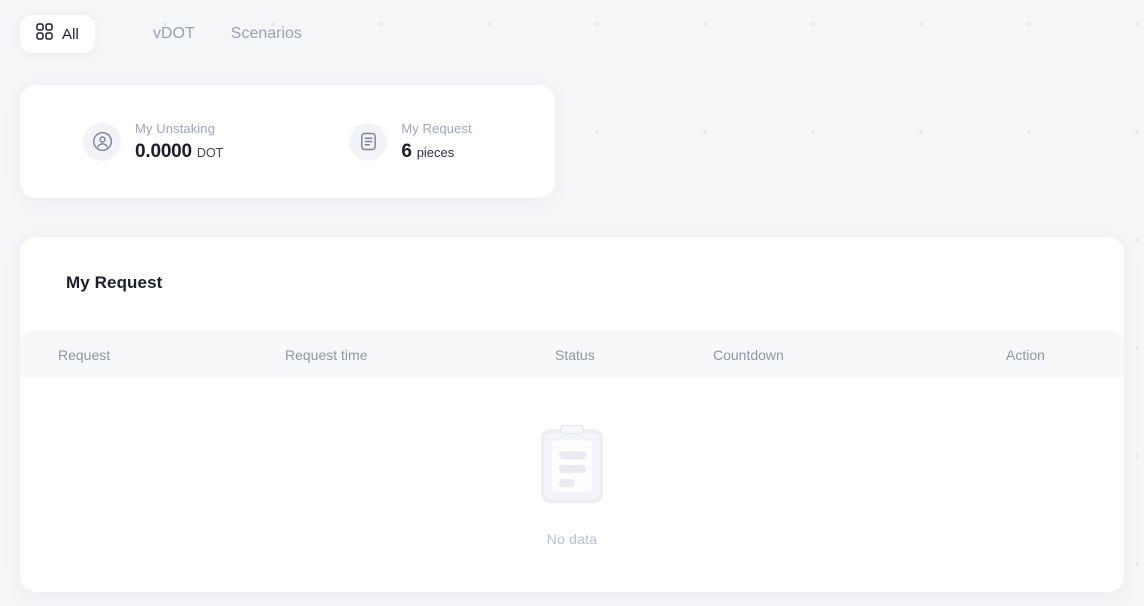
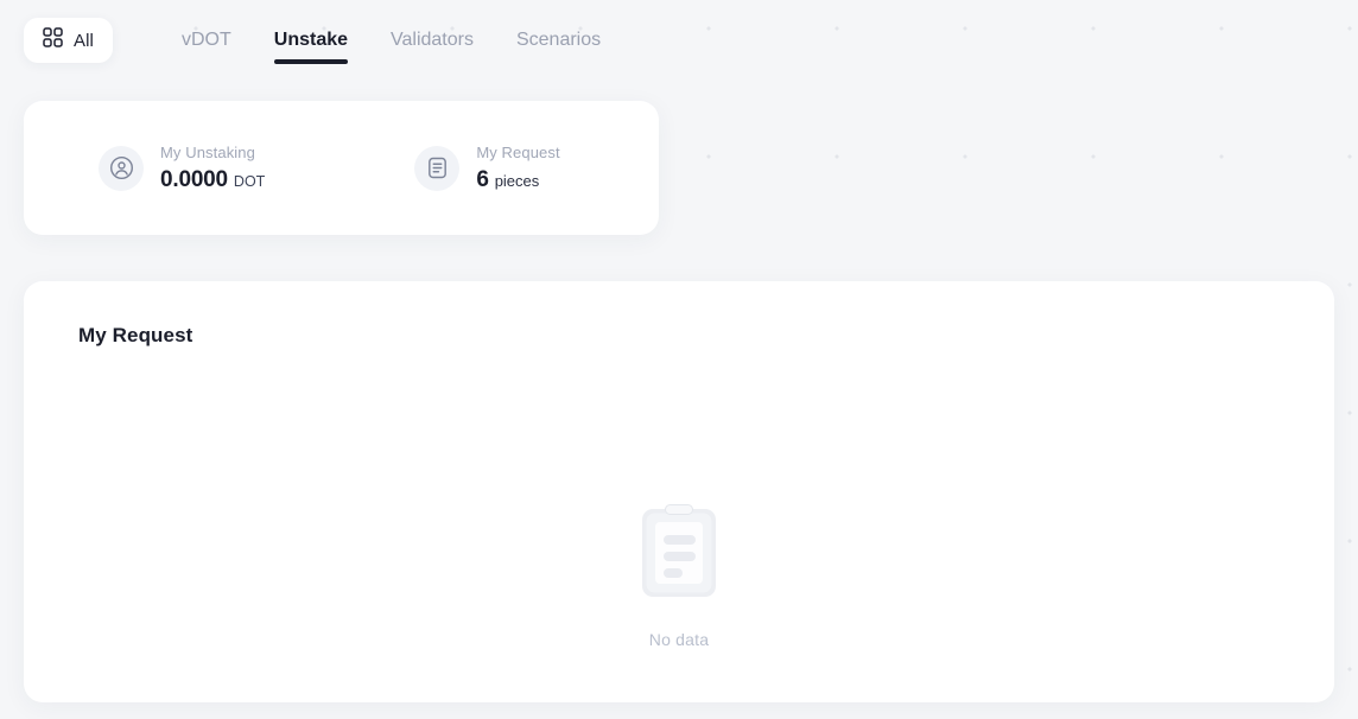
  All
  vDOT
+ Unstake
+ Validators
  Scenarios
  My Unstaking
  0.0000
  DOT
  My Request
  6
  pieces
  My Request
- Request
- Request time
- Status
- Countdown
- Action
  No data
